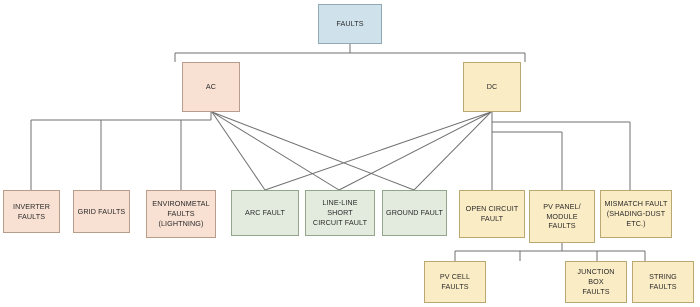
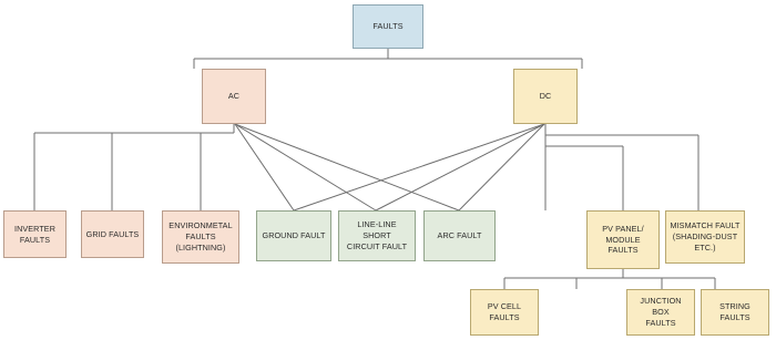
  FAULTS
  AC
  DC
  INVERTER FAULTS
  GRID FAULTS
  ENVIRONMETAL
  FAULTS
  (LIGHTNING)
- ARC FAULT
+ GROUND FAULT
  LINE-LINE SHORT
  CIRCUIT FAULT
- GROUND FAULT
+ ARC FAULT
- OPEN CIRCUIT
- FAULT
  PV PANEL/
  MODULE FAULTS
  MISMATCH FAULT
  (SHADING-DUST
  ETC.)
  PV CELL FAULTS
  JUNCTION BOX
  FAULTS
  STRING FAULTS
